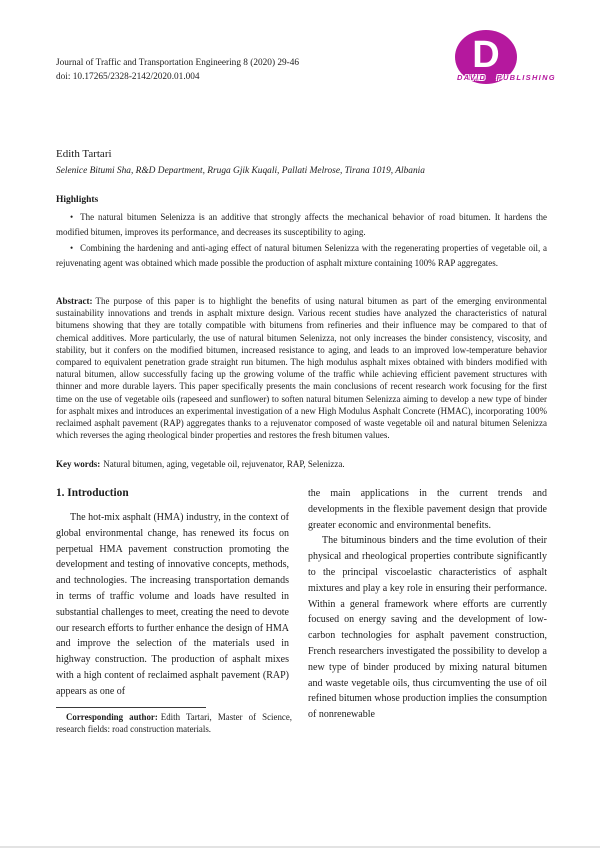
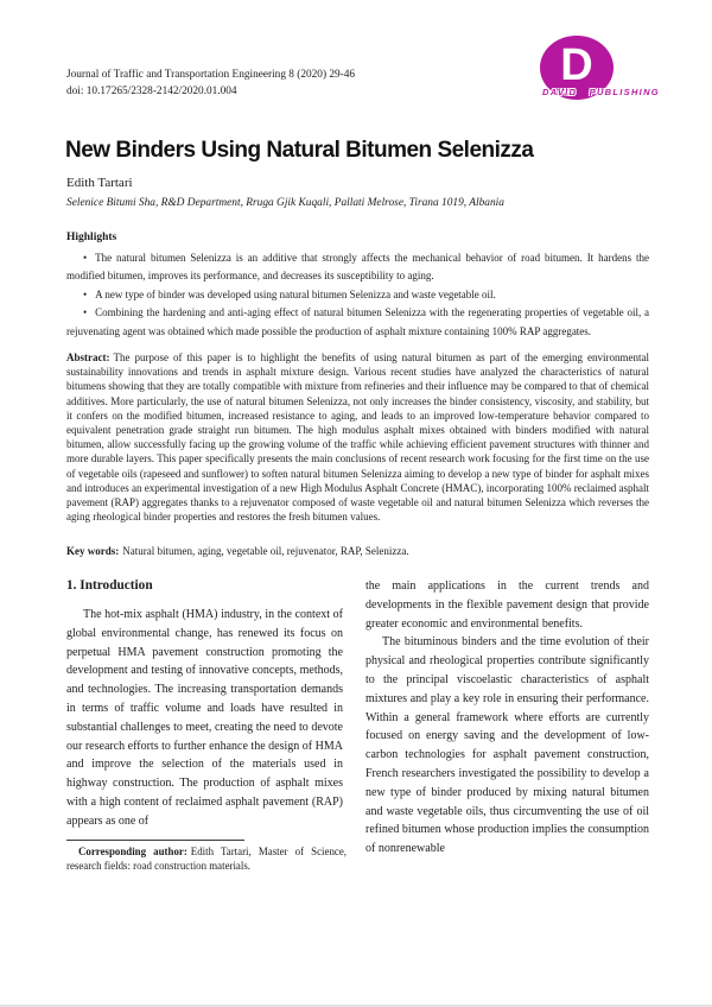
  Journal of Traffic and Transportation Engineering 8 (2020) 29-46
  doi: 10.17265/2328-2142/2020.01.004
  D
  DAVID PUBLISHING
+ New Binders Using Natural Bitumen Selenizza
  Edith Tartari
  Selenice Bitumi Sha, R&D Department, Rruga Gjik Kuqali, Pallati Melrose, Tirana 1019, Albania
  Highlights
  • The natural bitumen Selenizza is an additive that strongly affects the mechanical behavior of road bitumen. It hardens the modified bitumen, improves its performance, and decreases its susceptibility to aging.
+ • A new type of binder was developed using natural bitumen Selenizza and waste vegetable oil.
  • Combining the hardening and anti-aging effect of natural bitumen Selenizza with the regenerating properties of vegetable oil, a rejuvenating agent was obtained which made possible the production of asphalt mixture containing 100% RAP aggregates.
- Abstract: The purpose of this paper is to highlight the benefits of using natural bitumen as part of the emerging environmental sustainability innovations and trends in asphalt mixture design. Various recent studies have analyzed the characteristics of natural bitumens showing that they are totally compatible with bitumens from refineries and their influence may be compared to that of chemical additives. More particularly, the use of natural bitumen Selenizza, not only increases the binder consistency, viscosity, and stability, but it confers on the modified bitumen, increased resistance to aging, and leads to an improved low-temperature behavior compared to equivalent penetration grade straight run bitumen. The high modulus asphalt mixes obtained with binders modified with natural bitumen, allow successfully facing up the growing volume of the traffic while achieving efficient pavement structures with thinner and more durable layers. This paper specifically presents the main conclusions of recent research work focusing for the first time on the use of vegetable oils (rapeseed and sunflower) to soften natural bitumen Selenizza aiming to develop a new type of binder for asphalt mixes and introduces an experimental investigation of a new High Modulus Asphalt Concrete (HMAC), incorporating 100% reclaimed asphalt pavement (RAP) aggregates thanks to a rejuvenator composed of waste vegetable oil and natural bitumen Selenizza which reverses the aging rheological binder properties and restores the fresh bitumen values.
+ Abstract: The purpose of this paper is to highlight the benefits of using natural bitumen as part of the emerging environmental sustainability innovations and trends in asphalt mixture design. Various recent studies have analyzed the characteristics of natural bitumens showing that they are totally compatible with mixture from refineries and their influence may be compared to that of chemical additives. More particularly, the use of natural bitumen Selenizza, not only increases the binder consistency, viscosity, and stability, but it confers on the modified bitumen, increased resistance to aging, and leads to an improved low-temperature behavior compared to equivalent penetration grade straight run bitumen. The high modulus asphalt mixes obtained with binders modified with natural bitumen, allow successfully facing up the growing volume of the traffic while achieving efficient pavement structures with thinner and more durable layers. This paper specifically presents the main conclusions of recent research work focusing for the first time on the use of vegetable oils (rapeseed and sunflower) to soften natural bitumen Selenizza aiming to develop a new type of binder for asphalt mixes and introduces an experimental investigation of a new High Modulus Asphalt Concrete (HMAC), incorporating 100% reclaimed asphalt pavement (RAP) aggregates thanks to a rejuvenator composed of waste vegetable oil and natural bitumen Selenizza which reverses the aging rheological binder properties and restores the fresh bitumen values.
  Key words: Natural bitumen, aging, vegetable oil, rejuvenator, RAP, Selenizza.
  1. Introduction
  The hot-mix asphalt (HMA) industry, in the context of global environmental change, has renewed its focus on perpetual HMA pavement construction promoting the development and testing of innovative concepts, methods, and technologies. The increasing transportation demands in terms of traffic volume and loads have resulted in substantial challenges to meet, creating the need to devote our research efforts to further enhance the design of HMA and improve the selection of the materials used in highway construction. The production of asphalt mixes with a high content of reclaimed asphalt pavement (RAP) appears as one of
  the main applications in the current trends and developments in the flexible pavement design that provide greater economic and environmental benefits.
  The bituminous binders and the time evolution of their physical and rheological properties contribute significantly to the principal viscoelastic characteristics of asphalt mixtures and play a key role in ensuring their performance. Within a general framework where efforts are currently focused on energy saving and the development of low-carbon technologies for asphalt pavement construction, French researchers investigated the possibility to develop a new type of binder produced by mixing natural bitumen and waste vegetable oils, thus circumventing the use of oil refined bitumen whose production implies the consumption of nonrenewable
  Corresponding author: Edith Tartari, Master of Science, research fields: road construction materials.
